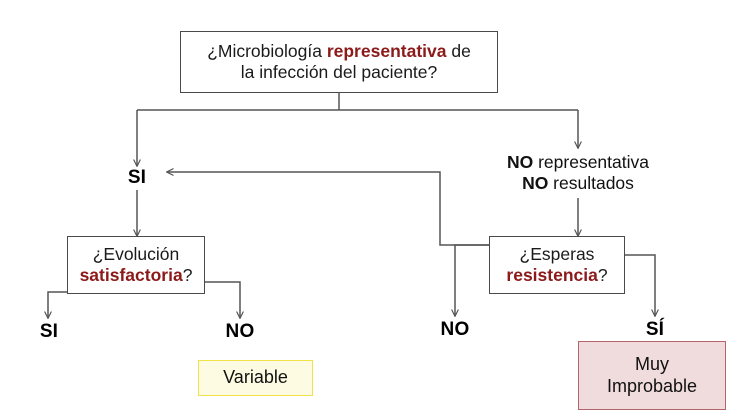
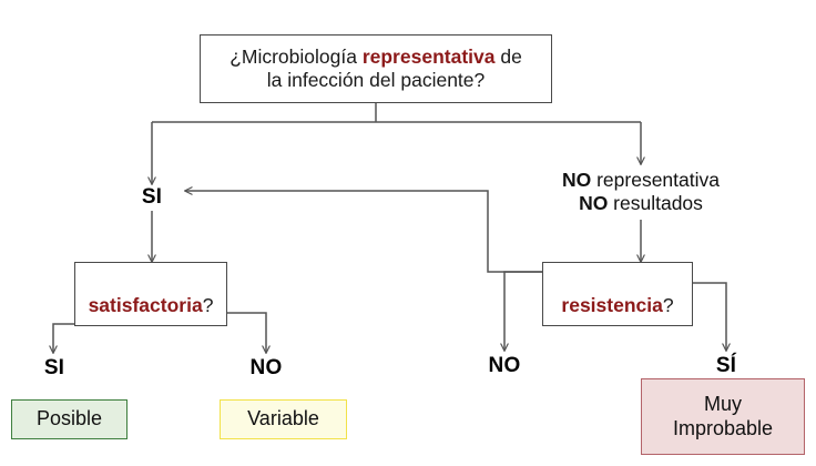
  ¿Microbiología representativa de
  la infección del paciente?
  SI
  NO representativa
  NO resultados
- ¿Evolución
  satisfactoria?
- ¿Esperas
  resistencia?
  SI
  NO
  NO
  SÍ
+ Posible
  Variable
  Muy
  Improbable
